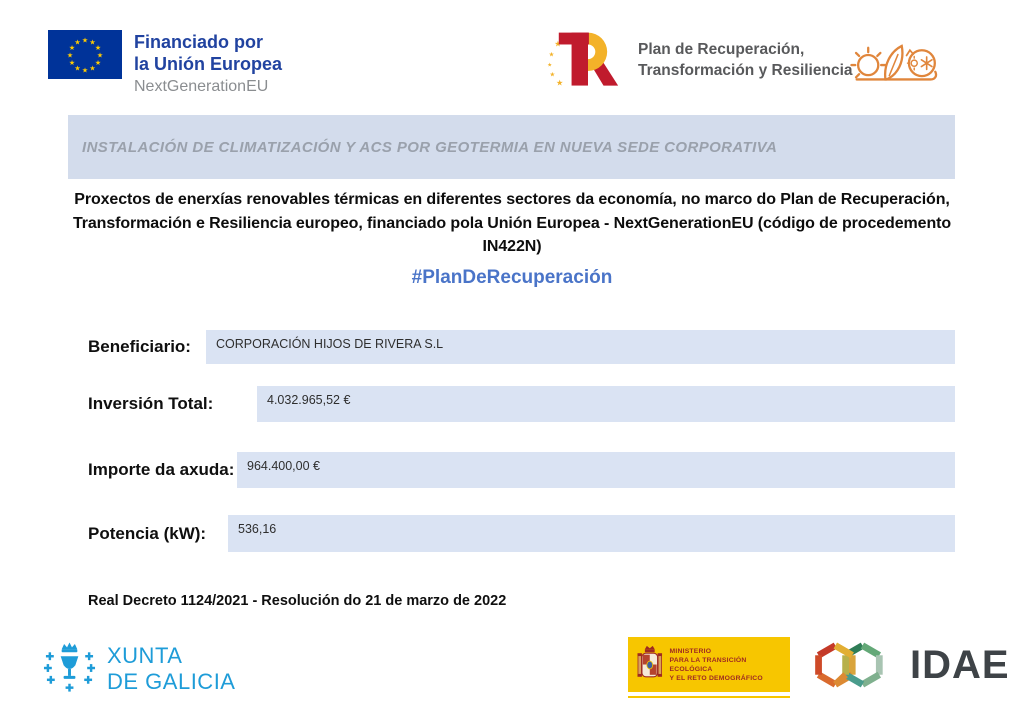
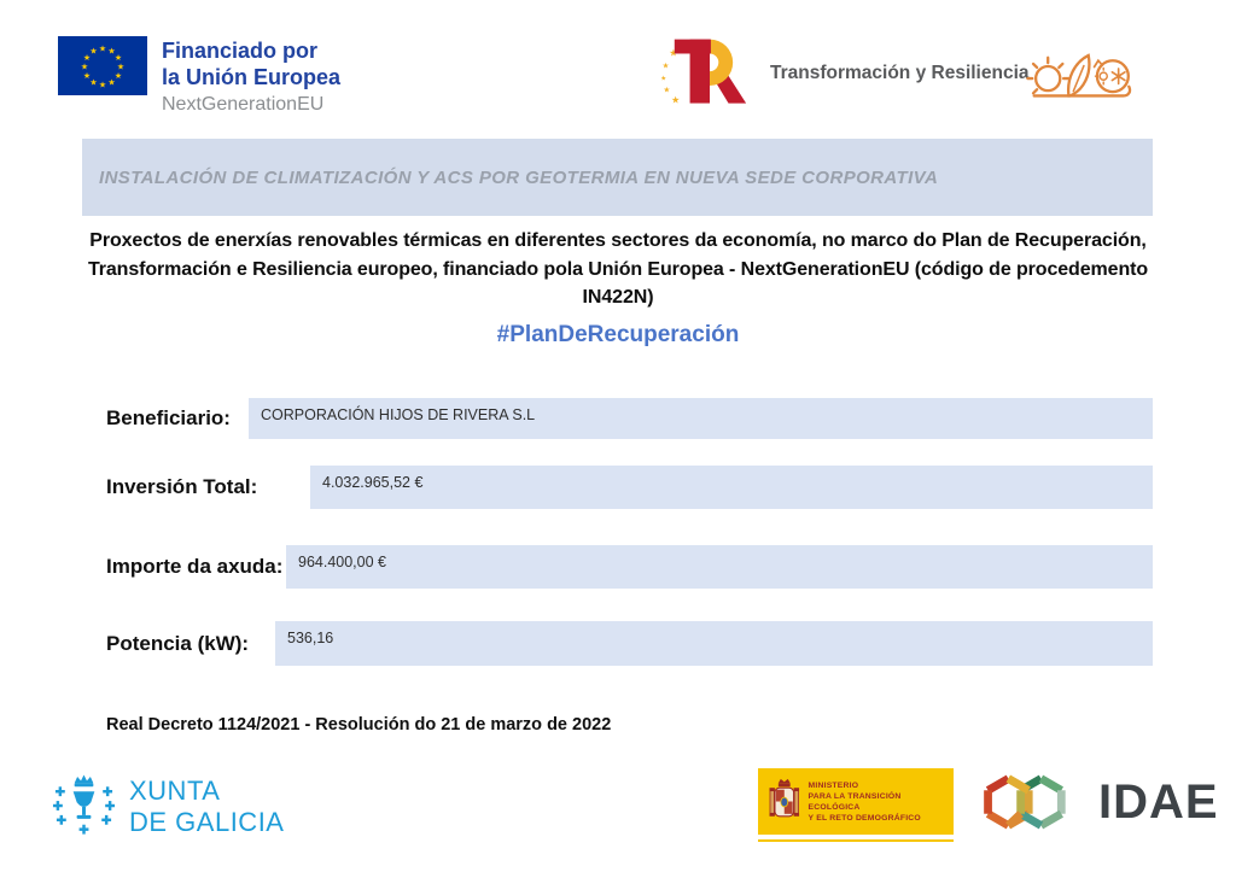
  ★
  ★
  ★
  ★
  ★
  ★
  ★
  ★
  ★
  ★
  ★
  ★
  Financiado por
  la Unión Europea
  NextGenerationEU
  ★
  ★
  ★
  ★
- Plan de Recuperación,
  Transformación y Resiliencia
  INSTALACIÓN DE CLIMATIZACIÓN Y ACS POR GEOTERMIA EN NUEVA SEDE CORPORATIVA
  Proxectos de enerxías renovables térmicas en diferentes sectores da economía, no marco do Plan de Recuperación, Transformación e Resiliencia europeo, financiado pola Unión Europea - NextGenerationEU (código de procedemento IN422N)
  #PlanDeRecuperación
  Beneficiario:
  CORPORACIÓN HIJOS DE RIVERA S.L
  Inversión Total:
  4.032.965,52 €
  Importe da axuda:
  964.400,00 €
  Potencia (kW):
  536,16
  Real Decreto 1124/2021 - Resolución do 21 de marzo de 2022
  XUNTA
  DE GALICIA
  IDAE
